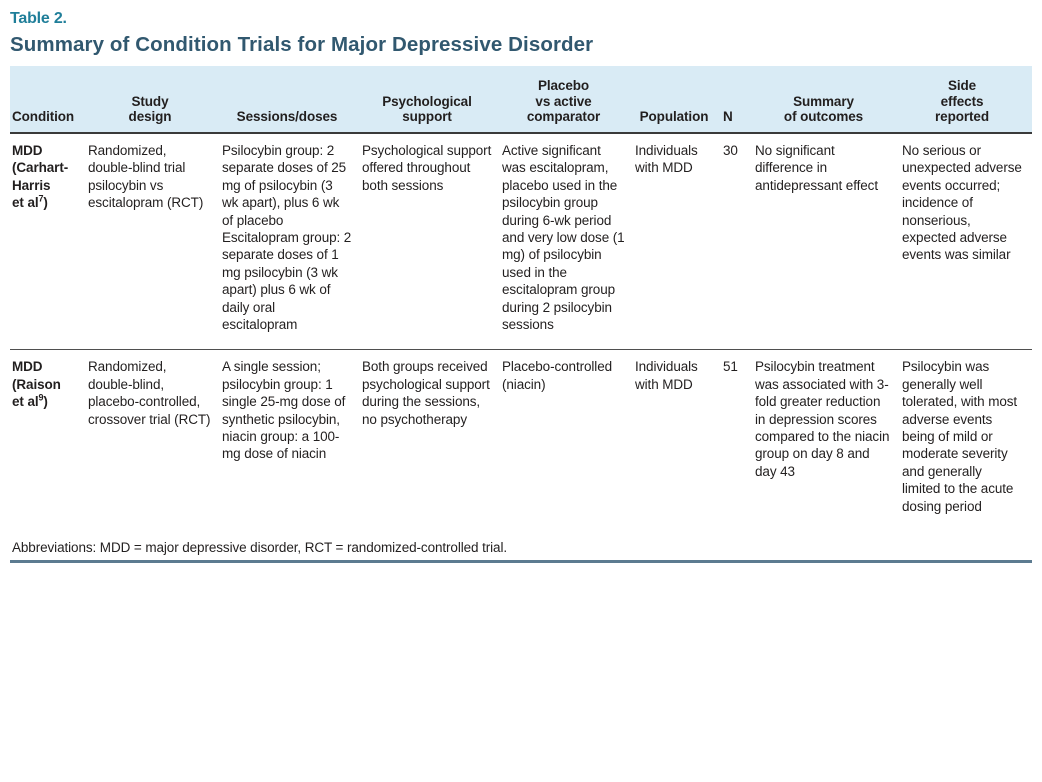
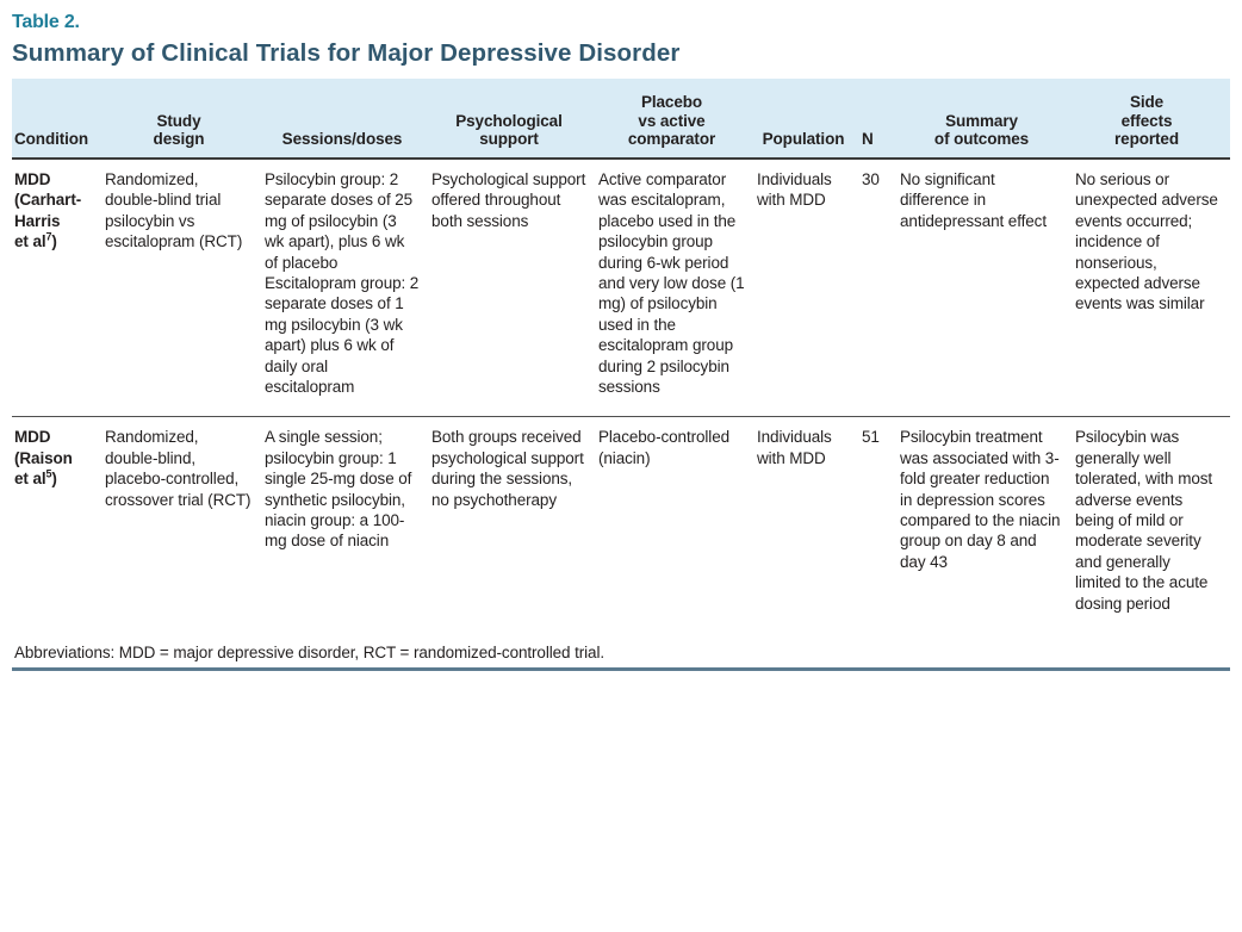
  Table 2.
- Summary of Condition Trials for Major Depressive Disorder
+ Summary of Clinical Trials for Major Depressive Disorder
  Condition	Study design	Sessions/doses	Psychological support	Placebo vs active comparator	Population	N	Summary of outcomes	Side effects reported
- MDD (Carhart-Harris et al7)	Randomized, double-blind trial psilocybin vs escitalopram (RCT)	Psilocybin group: 2 separate doses of 25 mg of psilocybin (3 wk apart), plus 6 wk of placebo Escitalopram group: 2 separate doses of 1 mg psilocybin (3 wk apart) plus 6 wk of daily oral escitalopram	Psychological support offered throughout both sessions	Active significant was escitalopram, placebo used in the psilocybin group during 6-wk period and very low dose (1 mg) of psilocybin used in the escitalopram group during 2 psilocybin sessions	Individuals with MDD	30	No significant difference in antidepressant effect	No serious or unexpected adverse events occurred; incidence of nonserious, expected adverse events was similar
+ MDD (Carhart-Harris et al7)	Randomized, double-blind trial psilocybin vs escitalopram (RCT)	Psilocybin group: 2 separate doses of 25 mg of psilocybin (3 wk apart), plus 6 wk of placebo Escitalopram group: 2 separate doses of 1 mg psilocybin (3 wk apart) plus 6 wk of daily oral escitalopram	Psychological support offered throughout both sessions	Active comparator was escitalopram, placebo used in the psilocybin group during 6-wk period and very low dose (1 mg) of psilocybin used in the escitalopram group during 2 psilocybin sessions	Individuals with MDD	30	No significant difference in antidepressant effect	No serious or unexpected adverse events occurred; incidence of nonserious, expected adverse events was similar
- MDD (Raison et al9)	Randomized, double-blind, placebo-controlled, crossover trial (RCT)	A single session; psilocybin group: 1 single 25-mg dose of synthetic psilocybin, niacin group: a 100-mg dose of niacin	Both groups received psychological support during the sessions, no psychotherapy	Placebo-controlled (niacin)	Individuals with MDD	51	Psilocybin treatment was associated with 3-fold greater reduction in depression scores compared to the niacin group on day 8 and day 43	Psilocybin was generally well tolerated, with most adverse events being of mild or moderate severity and generally limited to the acute dosing period
+ MDD (Raison et al5)	Randomized, double-blind, placebo-controlled, crossover trial (RCT)	A single session; psilocybin group: 1 single 25-mg dose of synthetic psilocybin, niacin group: a 100-mg dose of niacin	Both groups received psychological support during the sessions, no psychotherapy	Placebo-controlled (niacin)	Individuals with MDD	51	Psilocybin treatment was associated with 3-fold greater reduction in depression scores compared to the niacin group on day 8 and day 43	Psilocybin was generally well tolerated, with most adverse events being of mild or moderate severity and generally limited to the acute dosing period
  Abbreviations: MDD = major depressive disorder, RCT = randomized-controlled trial.
